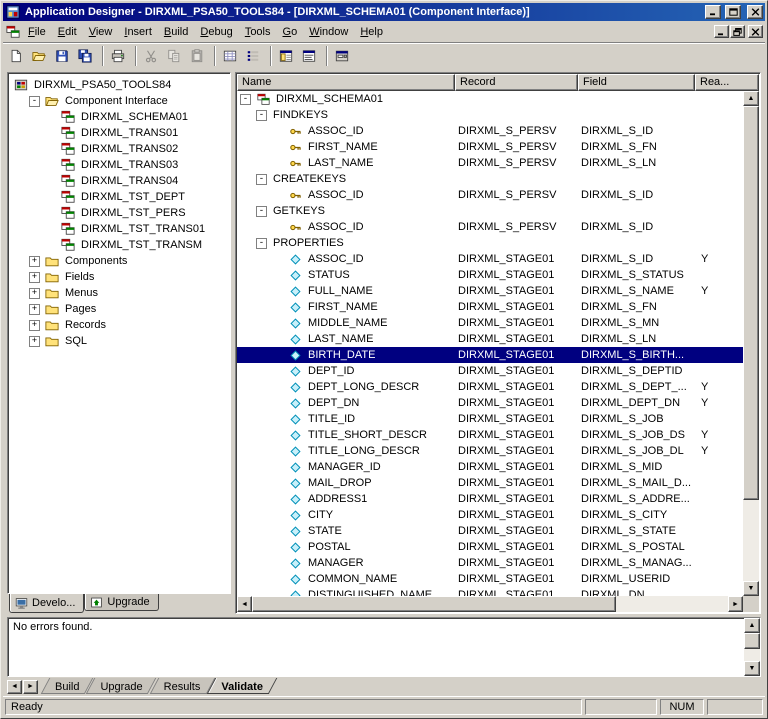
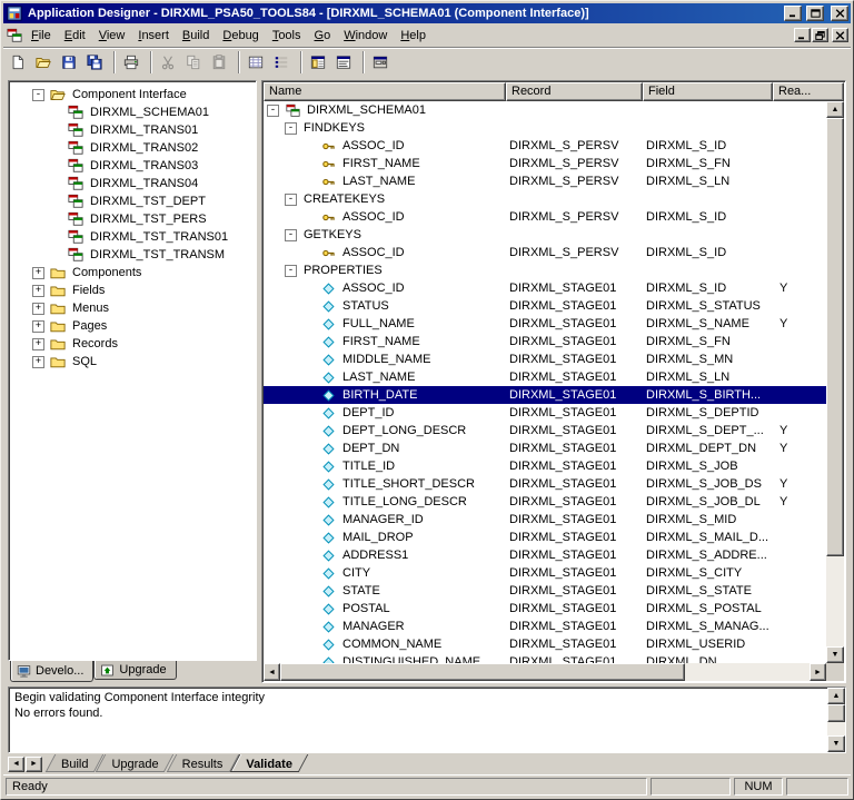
  Application Designer - DIRXML_PSA50_TOOLS84 - [DIRXML_SCHEMA01 (Component Interface)]
  File
  Edit
  View
  Insert
  Build
  Debug
  Tools
  Go
  Window
  Help
- DIRXML_PSA50_TOOLS84
  -
  Component Interface
  DIRXML_SCHEMA01
  DIRXML_TRANS01
  DIRXML_TRANS02
  DIRXML_TRANS03
  DIRXML_TRANS04
  DIRXML_TST_DEPT
  DIRXML_TST_PERS
  DIRXML_TST_TRANS01
  DIRXML_TST_TRANSM
  +
  Components
  +
  Fields
  +
  Menus
  +
  Pages
  +
  Records
  +
  SQL
  Develo...
  Upgrade
  Name
  Record
  Field
  Rea...
  -
  DIRXML_SCHEMA01
  -
  FINDKEYS
  ASSOC_ID
  DIRXML_S_PERSV
  DIRXML_S_ID
  FIRST_NAME
  DIRXML_S_PERSV
  DIRXML_S_FN
  LAST_NAME
  DIRXML_S_PERSV
  DIRXML_S_LN
  -
  CREATEKEYS
  ASSOC_ID
  DIRXML_S_PERSV
  DIRXML_S_ID
  -
  GETKEYS
  ASSOC_ID
  DIRXML_S_PERSV
  DIRXML_S_ID
  -
  PROPERTIES
  ASSOC_ID
  DIRXML_STAGE01
  DIRXML_S_ID
  Y
  STATUS
  DIRXML_STAGE01
  DIRXML_S_STATUS
  FULL_NAME
  DIRXML_STAGE01
  DIRXML_S_NAME
  Y
  FIRST_NAME
  DIRXML_STAGE01
  DIRXML_S_FN
  MIDDLE_NAME
  DIRXML_STAGE01
  DIRXML_S_MN
  LAST_NAME
  DIRXML_STAGE01
  DIRXML_S_LN
  BIRTH_DATE
  DIRXML_STAGE01
  DIRXML_S_BIRTH...
  DEPT_ID
  DIRXML_STAGE01
  DIRXML_S_DEPTID
  DEPT_LONG_DESCR
  DIRXML_STAGE01
  DIRXML_S_DEPT_...
  Y
  DEPT_DN
  DIRXML_STAGE01
  DIRXML_DEPT_DN
  Y
  TITLE_ID
  DIRXML_STAGE01
  DIRXML_S_JOB
  TITLE_SHORT_DESCR
  DIRXML_STAGE01
  DIRXML_S_JOB_DS
  Y
  TITLE_LONG_DESCR
  DIRXML_STAGE01
  DIRXML_S_JOB_DL
  Y
  MANAGER_ID
  DIRXML_STAGE01
  DIRXML_S_MID
  MAIL_DROP
  DIRXML_STAGE01
  DIRXML_S_MAIL_D...
  ADDRESS1
  DIRXML_STAGE01
  DIRXML_S_ADDRE...
  CITY
  DIRXML_STAGE01
  DIRXML_S_CITY
  STATE
  DIRXML_STAGE01
  DIRXML_S_STATE
  POSTAL
  DIRXML_STAGE01
  DIRXML_S_POSTAL
  MANAGER
  DIRXML_STAGE01
  DIRXML_S_MANAG...
  COMMON_NAME
  DIRXML_STAGE01
  DIRXML_USERID
  DISTINGUISHED_NAME
  DIRXML_STAGE01
  DIRXML_DN
+ Begin validating Component Interface integrity
  No errors found.
  Build
  Upgrade
  Results
  Validate
  Ready
  NUM
